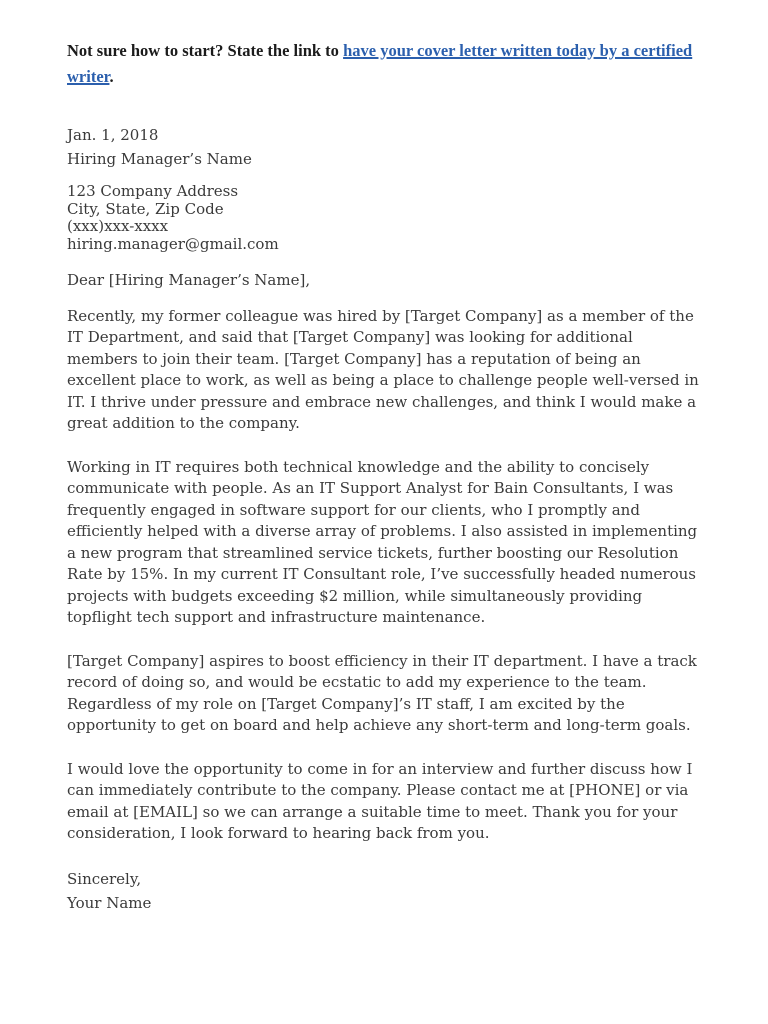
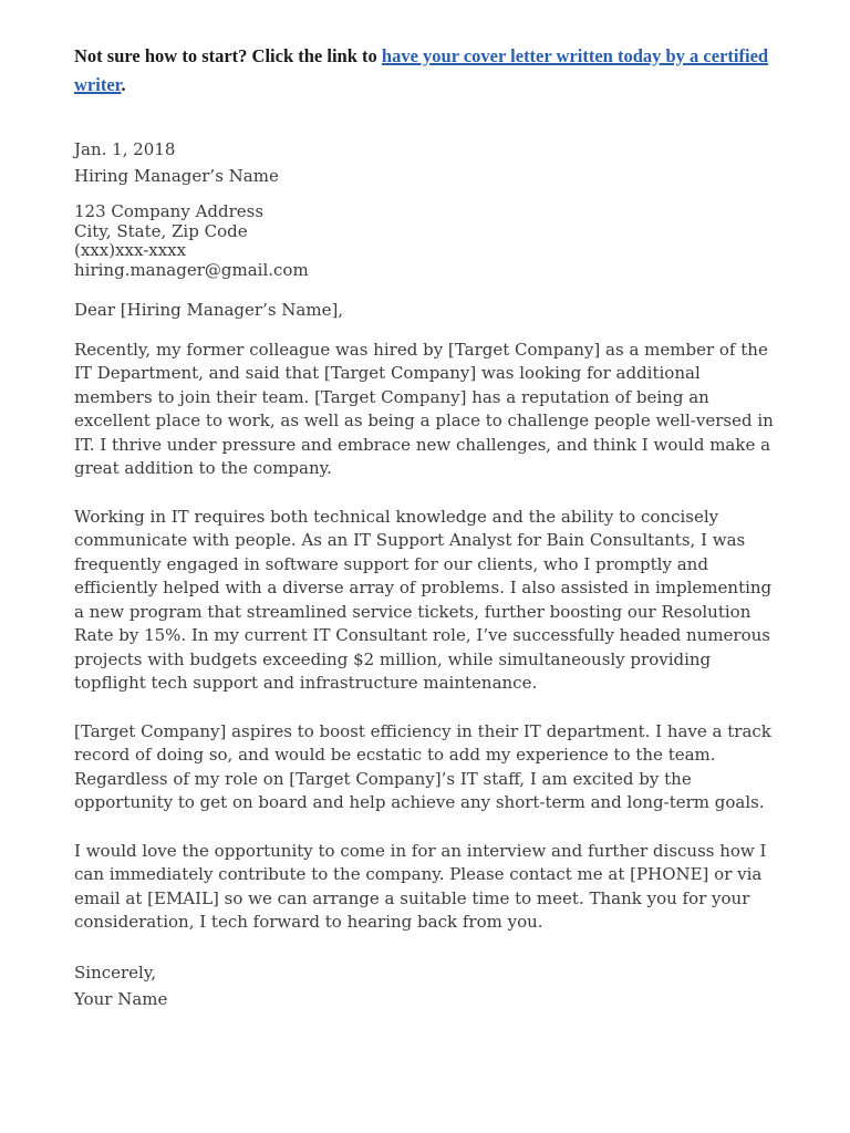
- Not sure how to start? State the link to have your cover letter written today by a certified writer.
+ Not sure how to start? Click the link to have your cover letter written today by a certified writer.
  Jan. 1, 2018
  Hiring Manager’s Name
  123 Company Address
  City, State, Zip Code
  (xxx)xxx-xxxx
  hiring.manager@gmail.com
  Dear [Hiring Manager’s Name],
  Recently, my former colleague was hired by [Target Company] as a member of the IT Department, and said that [Target Company] was looking for additional members to join their team. [Target Company] has a reputation of being an excellent place to work, as well as being a place to challenge people well-versed in IT. I thrive under pressure and embrace new challenges, and think I would make a great addition to the company.
  Working in IT requires both technical knowledge and the ability to concisely communicate with people. As an IT Support Analyst for Bain Consultants, I was frequently engaged in software support for our clients, who I promptly and efficiently helped with a diverse array of problems. I also assisted in implementing a new program that streamlined service tickets, further boosting our Resolution Rate by 15%. In my current IT Consultant role, I’ve successfully headed numerous projects with budgets exceeding $2 million, while simultaneously providing topflight tech support and infrastructure maintenance.
  [Target Company] aspires to boost efficiency in their IT department. I have a track record of doing so, and would be ecstatic to add my experience to the team. Regardless of my role on [Target Company]’s IT staff, I am excited by the opportunity to get on board and help achieve any short-term and long-term goals.
- I would love the opportunity to come in for an interview and further discuss how I can immediately contribute to the company. Please contact me at [PHONE] or via email at [EMAIL] so we can arrange a suitable time to meet. Thank you for your consideration, I look forward to hearing back from you.
+ I would love the opportunity to come in for an interview and further discuss how I can immediately contribute to the company. Please contact me at [PHONE] or via email at [EMAIL] so we can arrange a suitable time to meet. Thank you for your consideration, I tech forward to hearing back from you.
  Sincerely,
  Your Name
